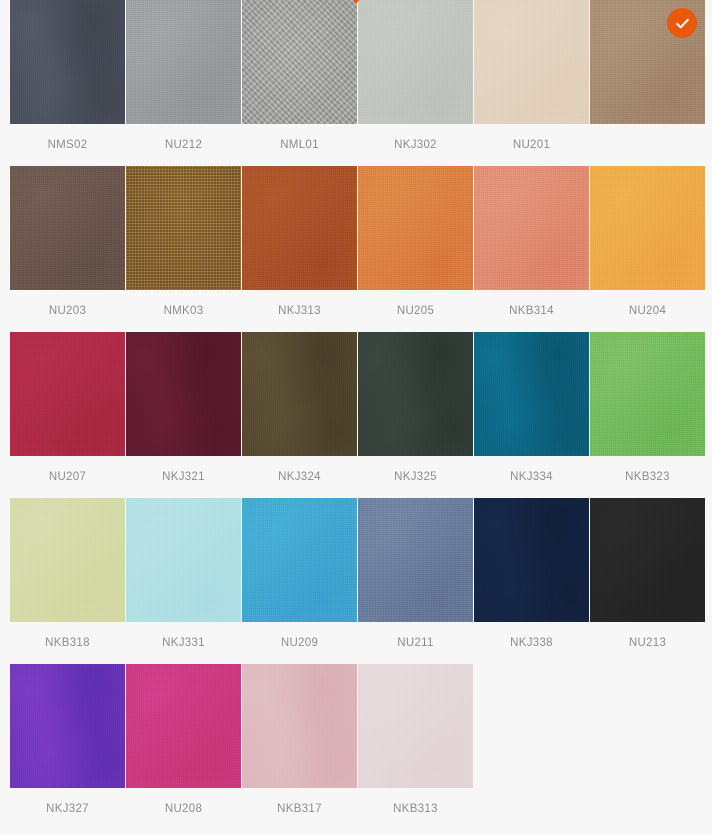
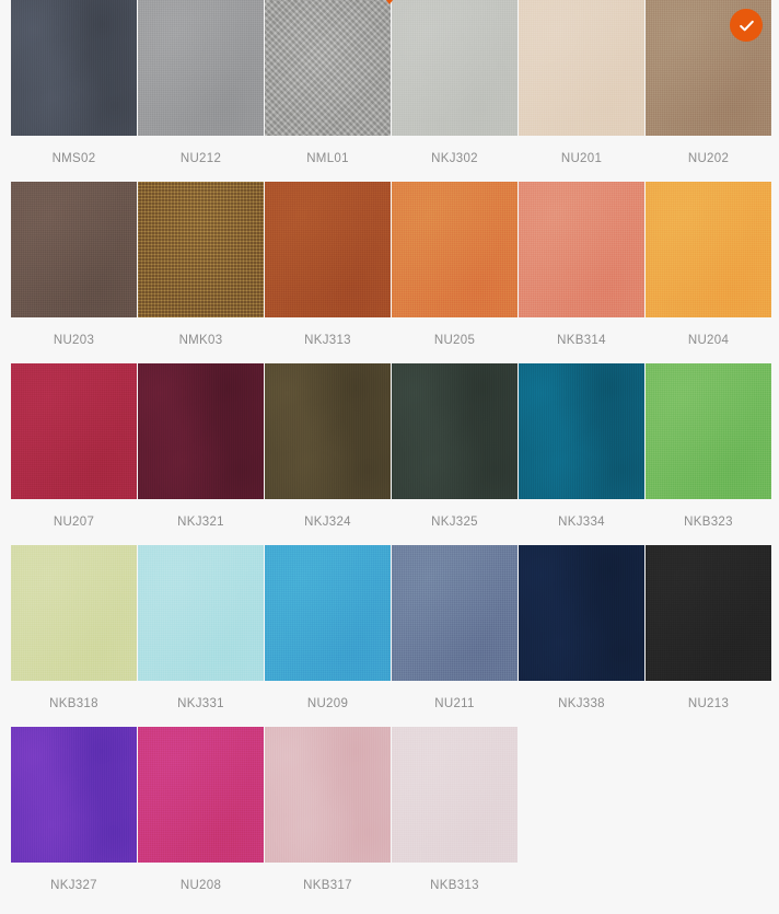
  NMS02
  NU212
  NML01
  NKJ302
  NU201
+ NU202
  NU203
  NMK03
  NKJ313
  NU205
  NKB314
  NU204
  NU207
  NKJ321
  NKJ324
  NKJ325
  NKJ334
  NKB323
  NKB318
  NKJ331
  NU209
  NU211
  NKJ338
  NU213
  NKJ327
  NU208
  NKB317
  NKB313
